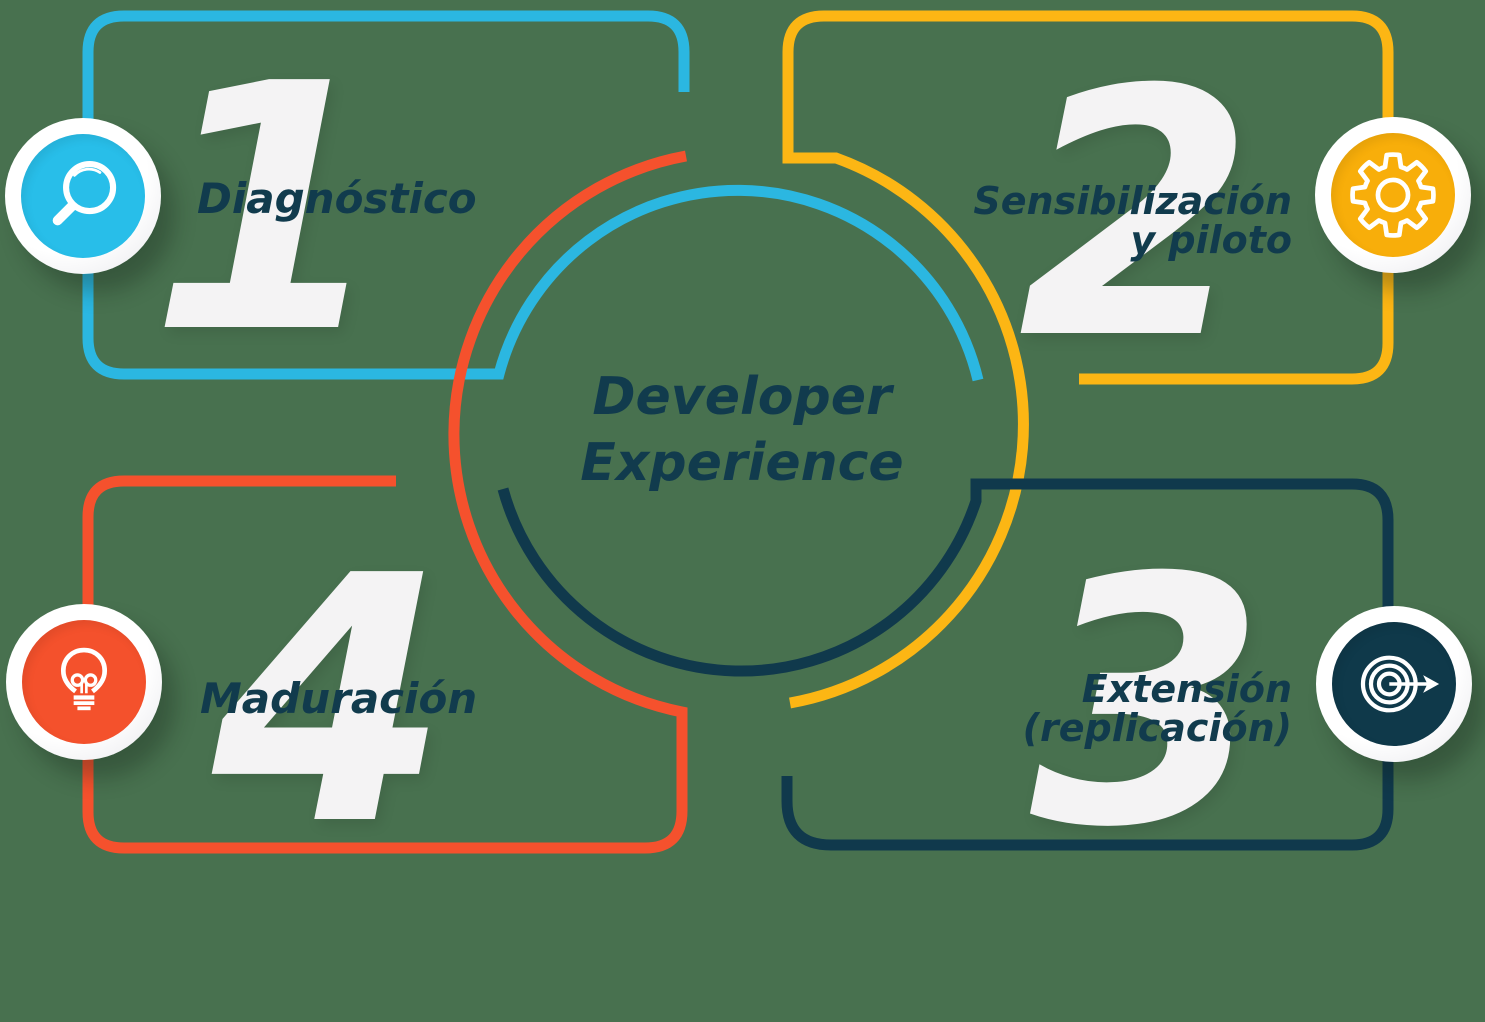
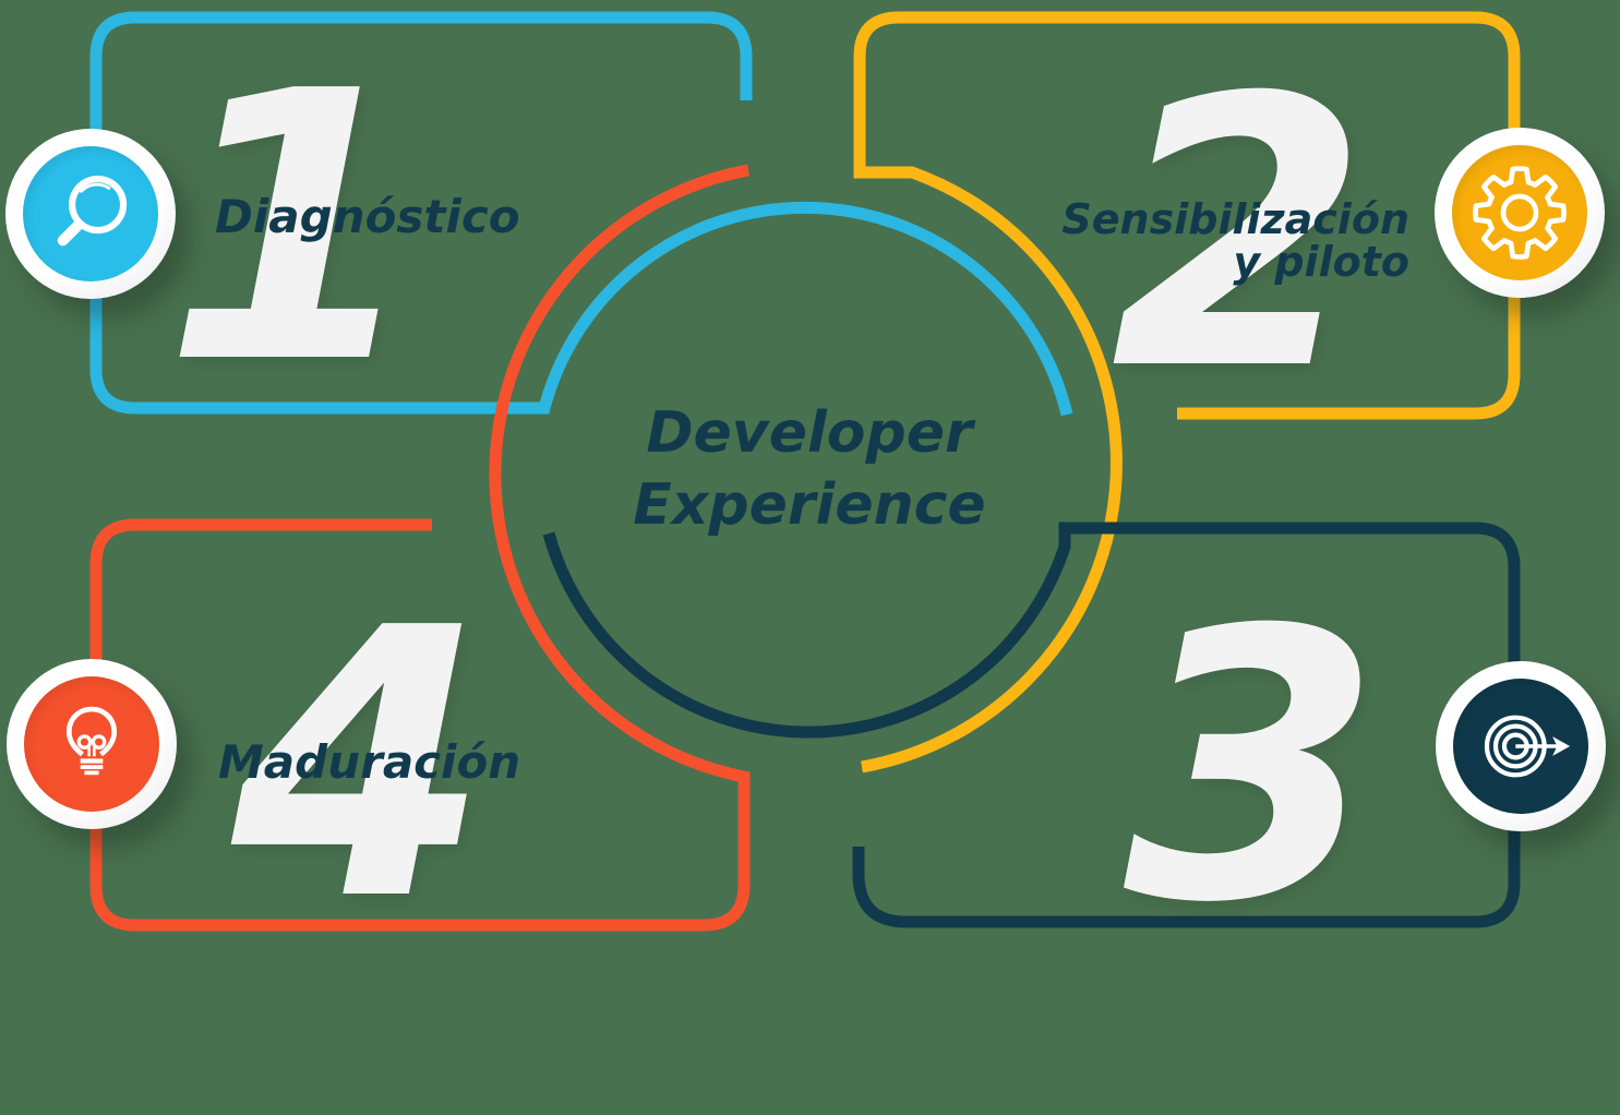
  1
  2
  3
  4
  Diagnóstico
  Sensibilización
  y piloto
- Extensión
- (replicación)
  Maduración
  Developer
  Experience
